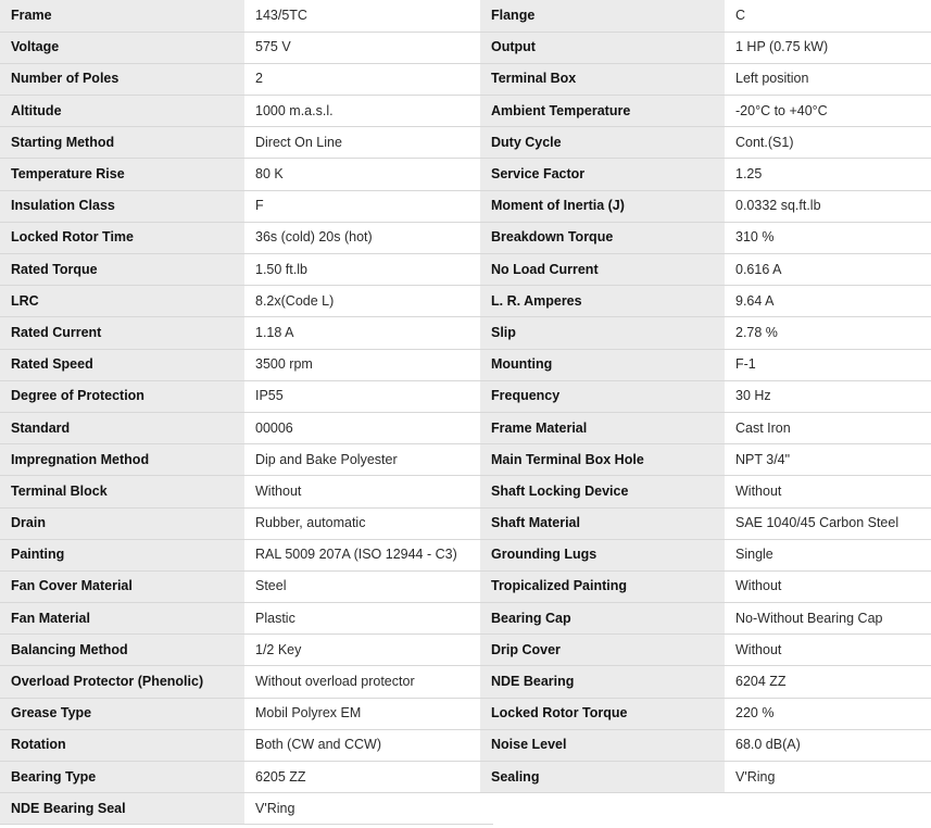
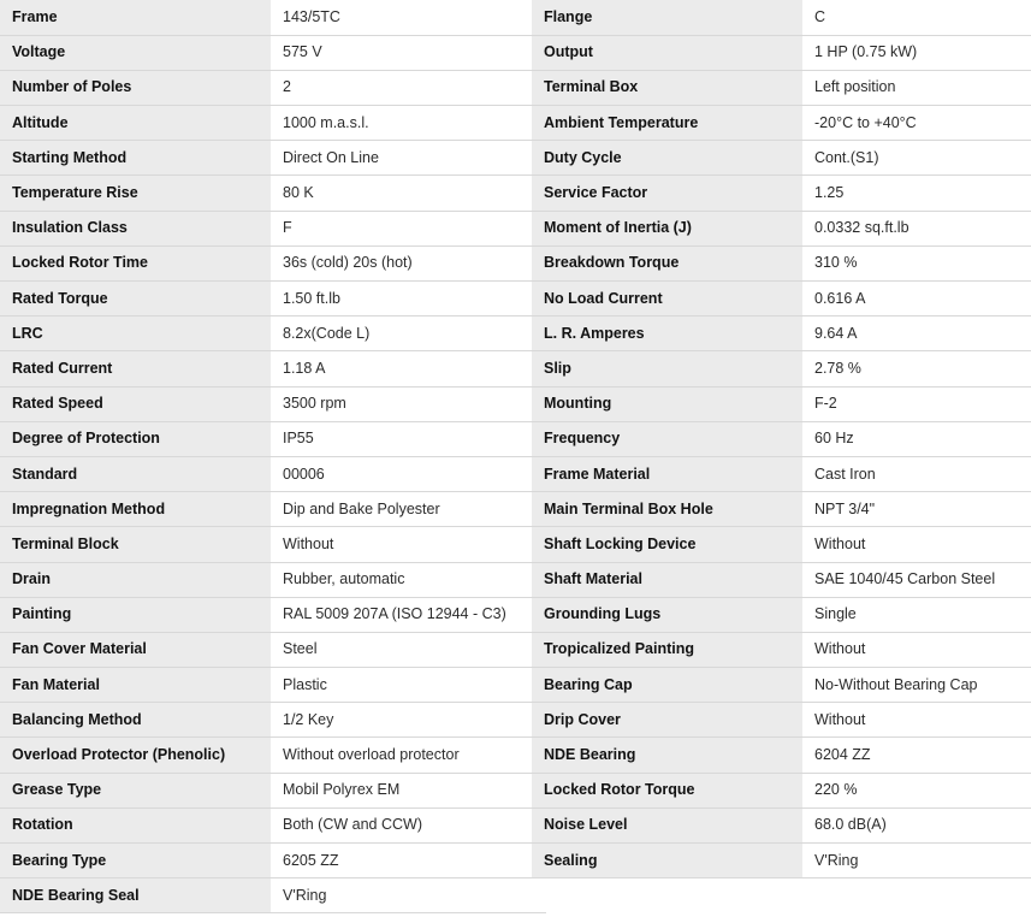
  Frame	143/5TC
  Voltage	575 V
  Number of Poles	2
  Altitude	1000 m.a.s.l.
  Starting Method	Direct On Line
  Temperature Rise	80 K
  Insulation Class	F
  Locked Rotor Time	36s (cold) 20s (hot)
  Rated Torque	1.50 ft.lb
  LRC	8.2x(Code L)
  Rated Current	1.18 A
  Rated Speed	3500 rpm
  Degree of Protection	IP55
  Standard	00006
  Impregnation Method	Dip and Bake Polyester
  Terminal Block	Without
  Drain	Rubber, automatic
  Painting	RAL 5009 207A (ISO 12944 - C3)
  Fan Cover Material	Steel
  Fan Material	Plastic
  Balancing Method	1/2 Key
  Overload Protector (Phenolic)	Without overload protector
  Grease Type	Mobil Polyrex EM
  Rotation	Both (CW and CCW)
  Bearing Type	6205 ZZ
  NDE Bearing Seal	V'Ring
  Flange	C
  Output	1 HP (0.75 kW)
  Terminal Box	Left position
  Ambient Temperature	-20°C to +40°C
  Duty Cycle	Cont.(S1)
  Service Factor	1.25
  Moment of Inertia (J)	0.0332 sq.ft.lb
  Breakdown Torque	310 %
  No Load Current	0.616 A
  L. R. Amperes	9.64 A
  Slip	2.78 %
- Mounting	F-1
+ Mounting	F-2
- Frequency	30 Hz
+ Frequency	60 Hz
  Frame Material	Cast Iron
  Main Terminal Box Hole	NPT 3/4"
  Shaft Locking Device	Without
  Shaft Material	SAE 1040/45 Carbon Steel
  Grounding Lugs	Single
  Tropicalized Painting	Without
  Bearing Cap	No-Without Bearing Cap
  Drip Cover	Without
  NDE Bearing	6204 ZZ
  Locked Rotor Torque	220 %
  Noise Level	68.0 dB(A)
  Sealing	V'Ring
